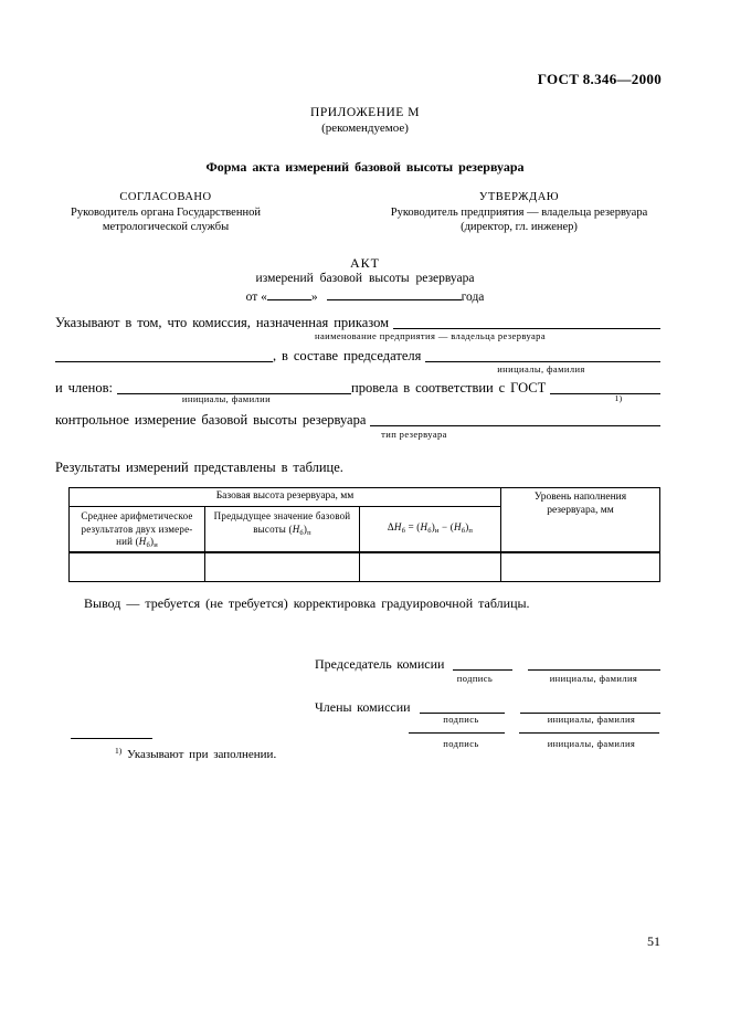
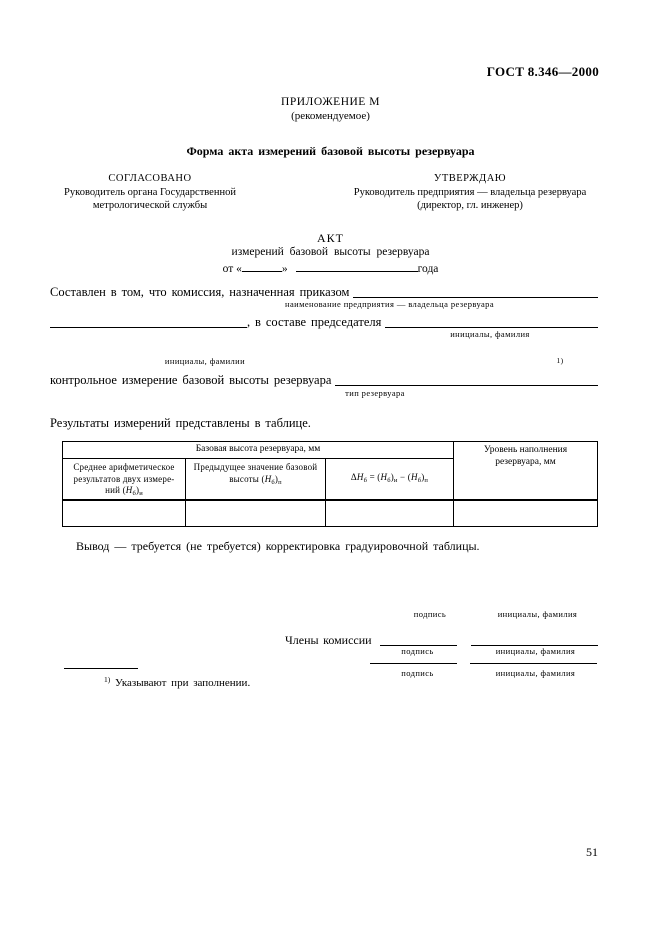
  ГОСТ 8.346—2000
  ПРИЛОЖЕНИЕ М
  (рекомендуемое)
  Форма акта измерений базовой высоты резервуара
  СОГЛАСОВАНО
  Руководитель органа Государственной
  метрологической службы
  УТВЕРЖДАЮ
  Руководитель предприятия — владельца резервуара
  (директор, гл. инженер)
  АКТ
  измерений базовой высоты резервуара
  от «
  »
  года
- Указывают в том, что комиссия, назначенная приказом
+ Составлен в том, что комиссия, назначенная приказом
  наименование предприятия — владельца резервуара
  , в составе председателя
  инициалы, фамилия
- и членов:
- провела в соответствии с ГОСТ
  инициалы, фамилии
  1)
  контрольное измерение базовой высоты резервуара
  тип резервуара
  Результаты измерений представлены в таблице.
  Базовая высота резервуара, мм
  Уровень наполнения
  резервуара, мм
  Среднее арифметическое
  результатов двух измере-
  ний (Н )
  Предыдущее значение базовой
  высоты (Н )
  Вывод — требуется (не требуется) корректировка градуировочной таблицы.
- Председатель комисии
  подпись
  инициалы, фамилия
  Члены комиссии
  подпись
  инициалы, фамилия
  подпись
  инициалы, фамилия
  1) Указывают при заполнении.
  51
